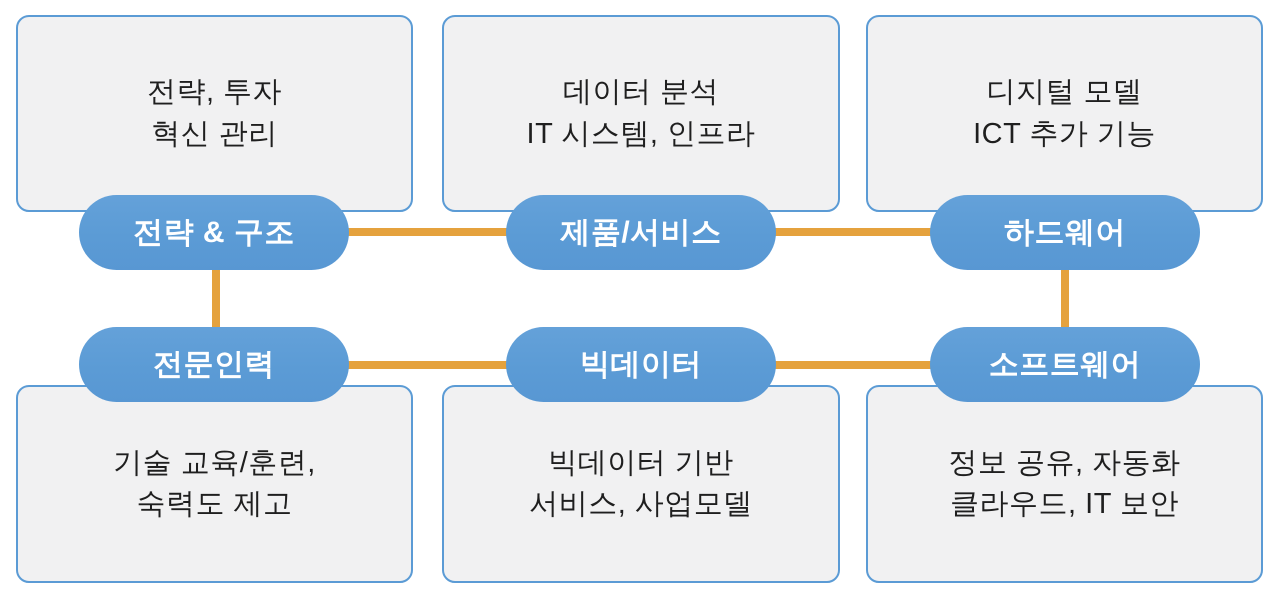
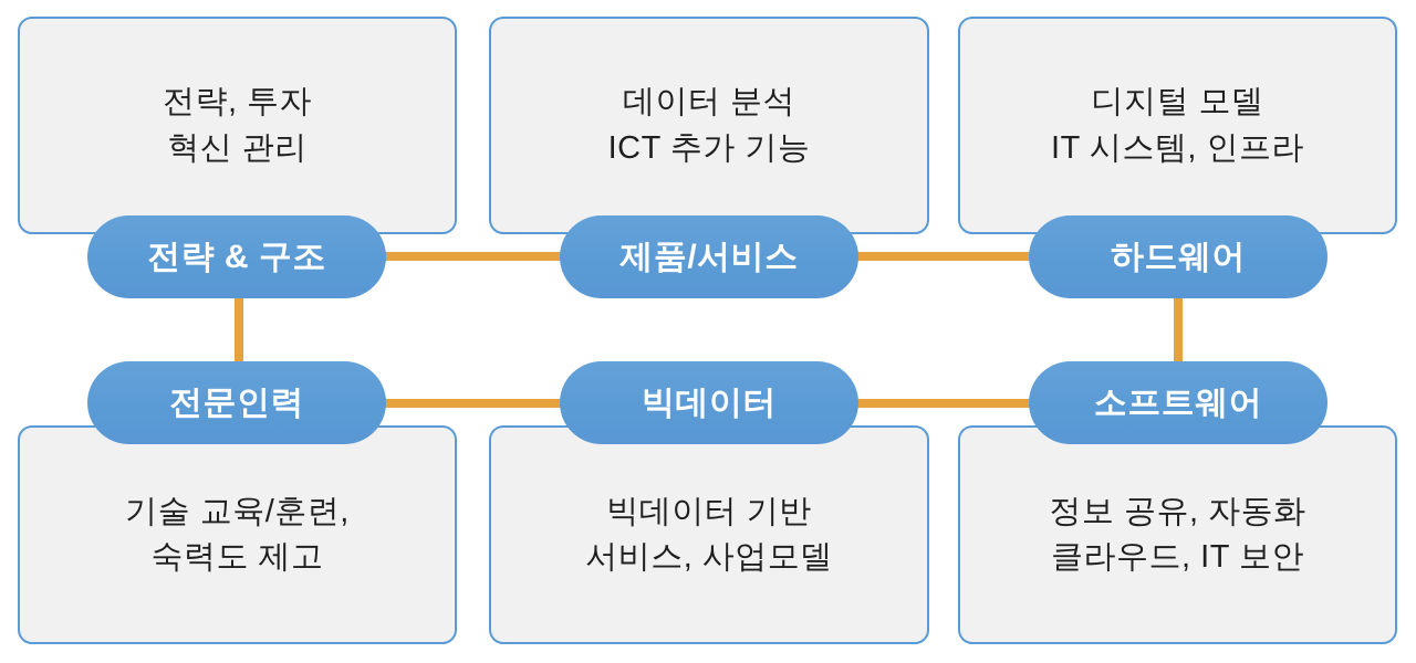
  전략, 투자
  혁신 관리
  데이터 분석
- IT 시스템, 인프라
+ ICT 추가 기능
  디지털 모델
- ICT 추가 기능
+ IT 시스템, 인프라
  전략 & 구조
  제품/서비스
  하드웨어
  전문인력
  빅데이터
  소프트웨어
  기술 교육/훈련,
  숙력도 제고
  빅데이터 기반
  서비스, 사업모델
  정보 공유, 자동화
  클라우드, IT 보안
